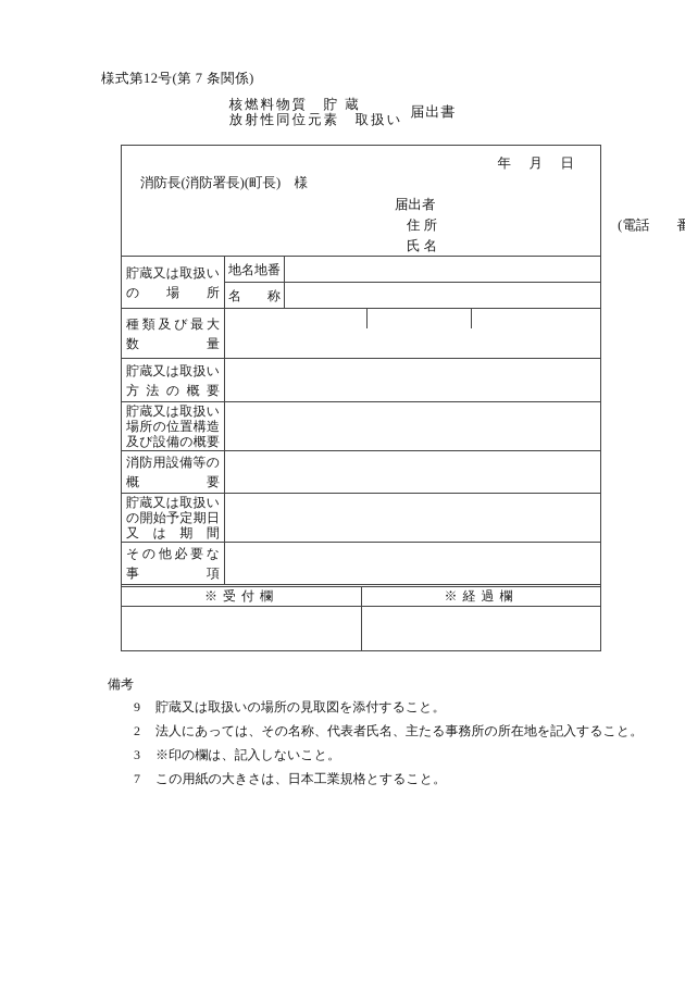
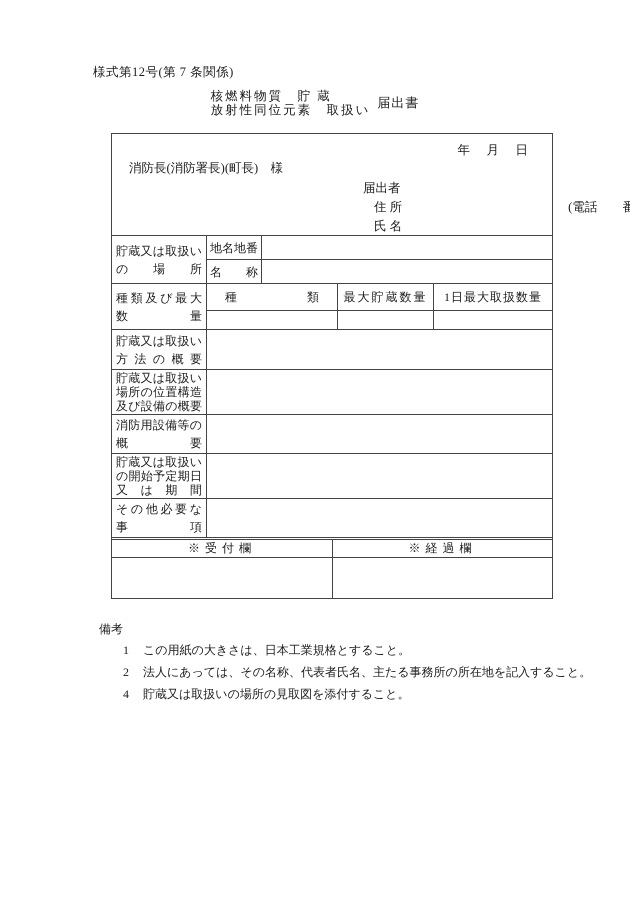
  様式第12号(第 7 条関係)
  核燃料物質 貯 蔵
  放射性同位元素 取扱い
  届出書
  年 月 日
  消防長(消防署長)(町長) 様
  届出者
  住 所
  (電話 番
  氏 名
  貯蔵又は取扱い
  の場所
  地名地番
  名称
  種類及び最大
  数量
+ 種類
+ 最大貯蔵数量
+ 1日最大取扱数量
  貯蔵又は取扱い
  方法の概要
  貯蔵又は取扱い
  場所の位置構造
  及び設備の概要
  消防用設備等の
  概要
  貯蔵又は取扱い
  の開始予定期日
  又は期間
  その他必要な
  事項
  ※受付欄
  ※経過欄
  備考
- 9
+ 1
- 貯蔵又は取扱いの場所の見取図を添付すること。
+ この用紙の大きさは、日本工業規格とすること。
  2
  法人にあっては、その名称、代表者氏名、主たる事務所の所在地を記入すること。
- 3
- ※印の欄は、記入しないこと。
- 7
+ 4
- この用紙の大きさは、日本工業規格とすること。
+ 貯蔵又は取扱いの場所の見取図を添付すること。
